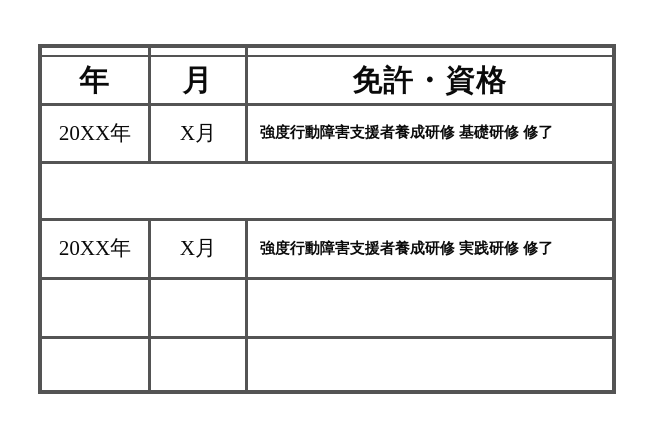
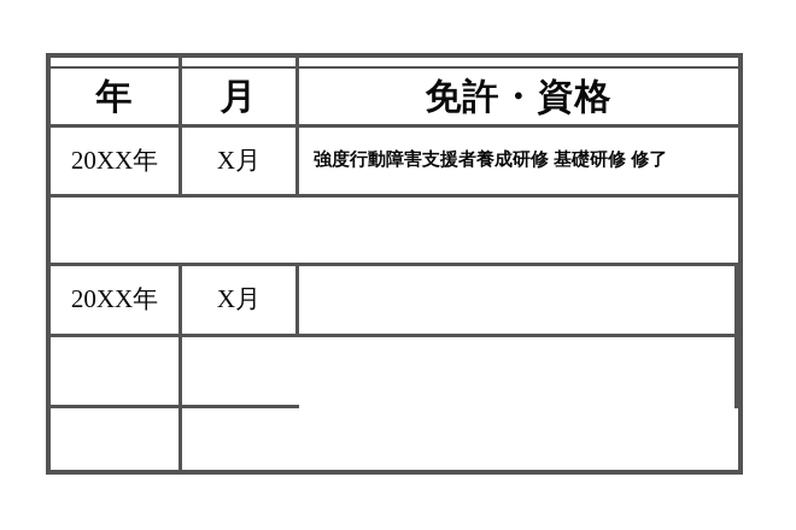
  年
  月
  免許・資格
  20XX年
  X月
  強度行動障害支援者養成研修 基礎研修 修了
  20XX年
  X月
- 強度行動障害支援者養成研修 実践研修 修了
